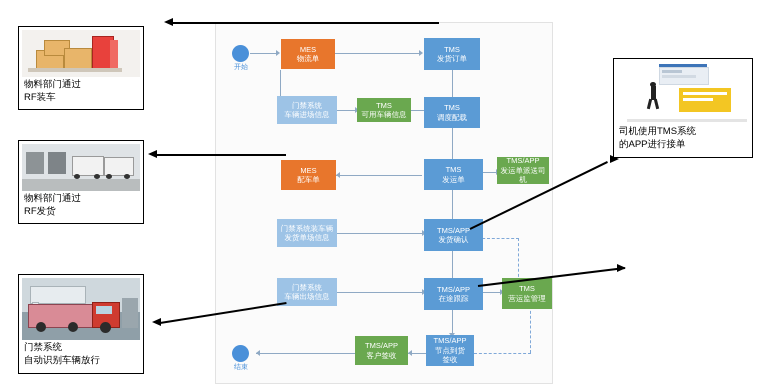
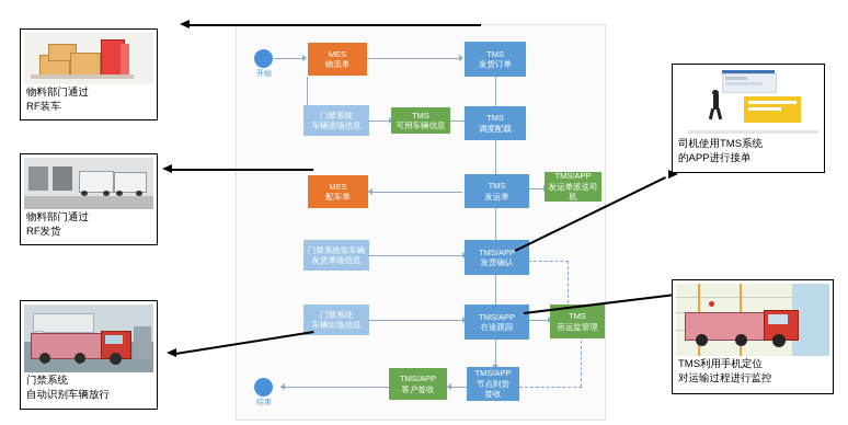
  MES
  物流单
  TMS
  发货订单
  门禁系统
  车辆进场信息
  TMS
  可用车辆信息
  TMS
  调度配载
  MES
  配车单
  TMS
  发运单
  TMS/APP
  发运单派送司机
  门禁系统装车辆
  发货单场信息
  TMS/APP
  发货确认
  门禁系统
  车辆出场信息
  TMS/APP
  在途跟踪
  TMS
  营运监管理
  TMS/APP
  节点到货
  签收
  TMS/APP
  客户签收
  物料部门通过
  RF装车
  物料部门通过
  RF发货
  门禁系统
  自动识别车辆放行
  司机使用TMS系统
  的APP进行接单
+ TMS利用手机定位
+ 对运输过程进行监控
